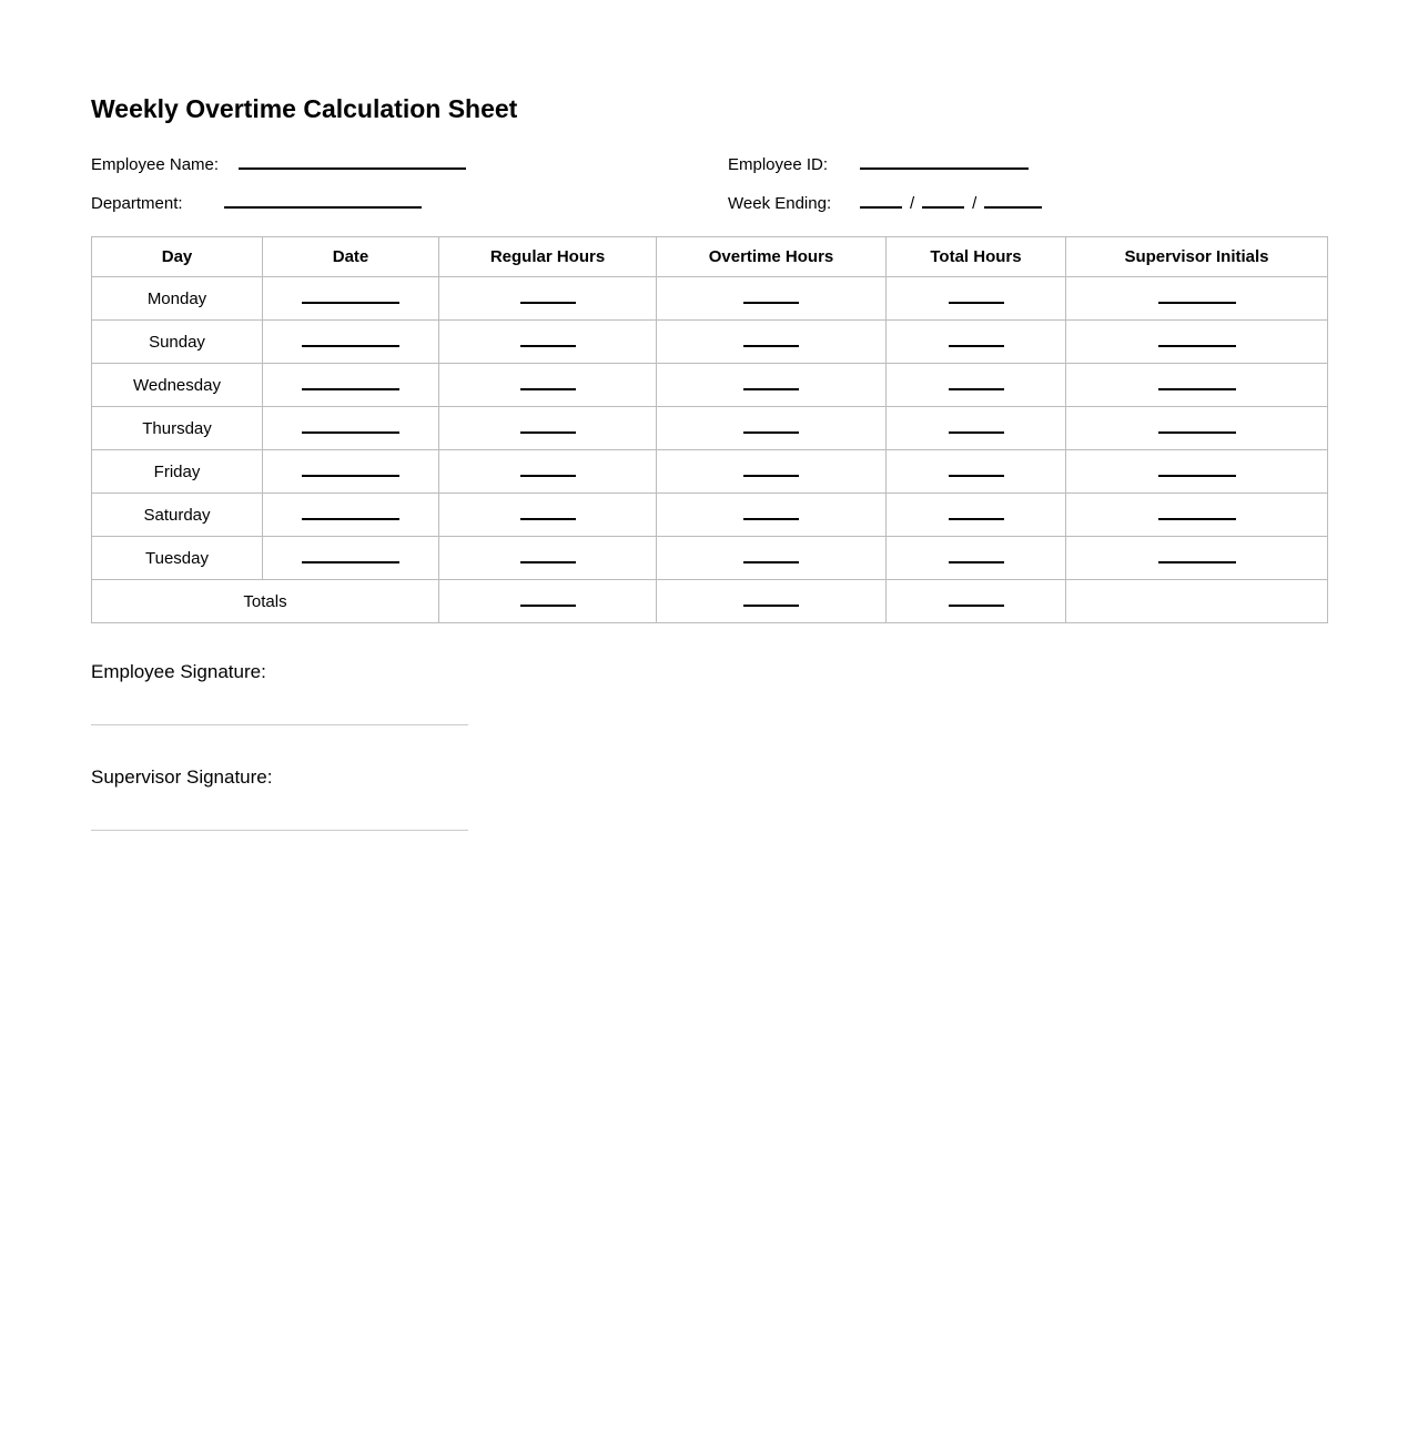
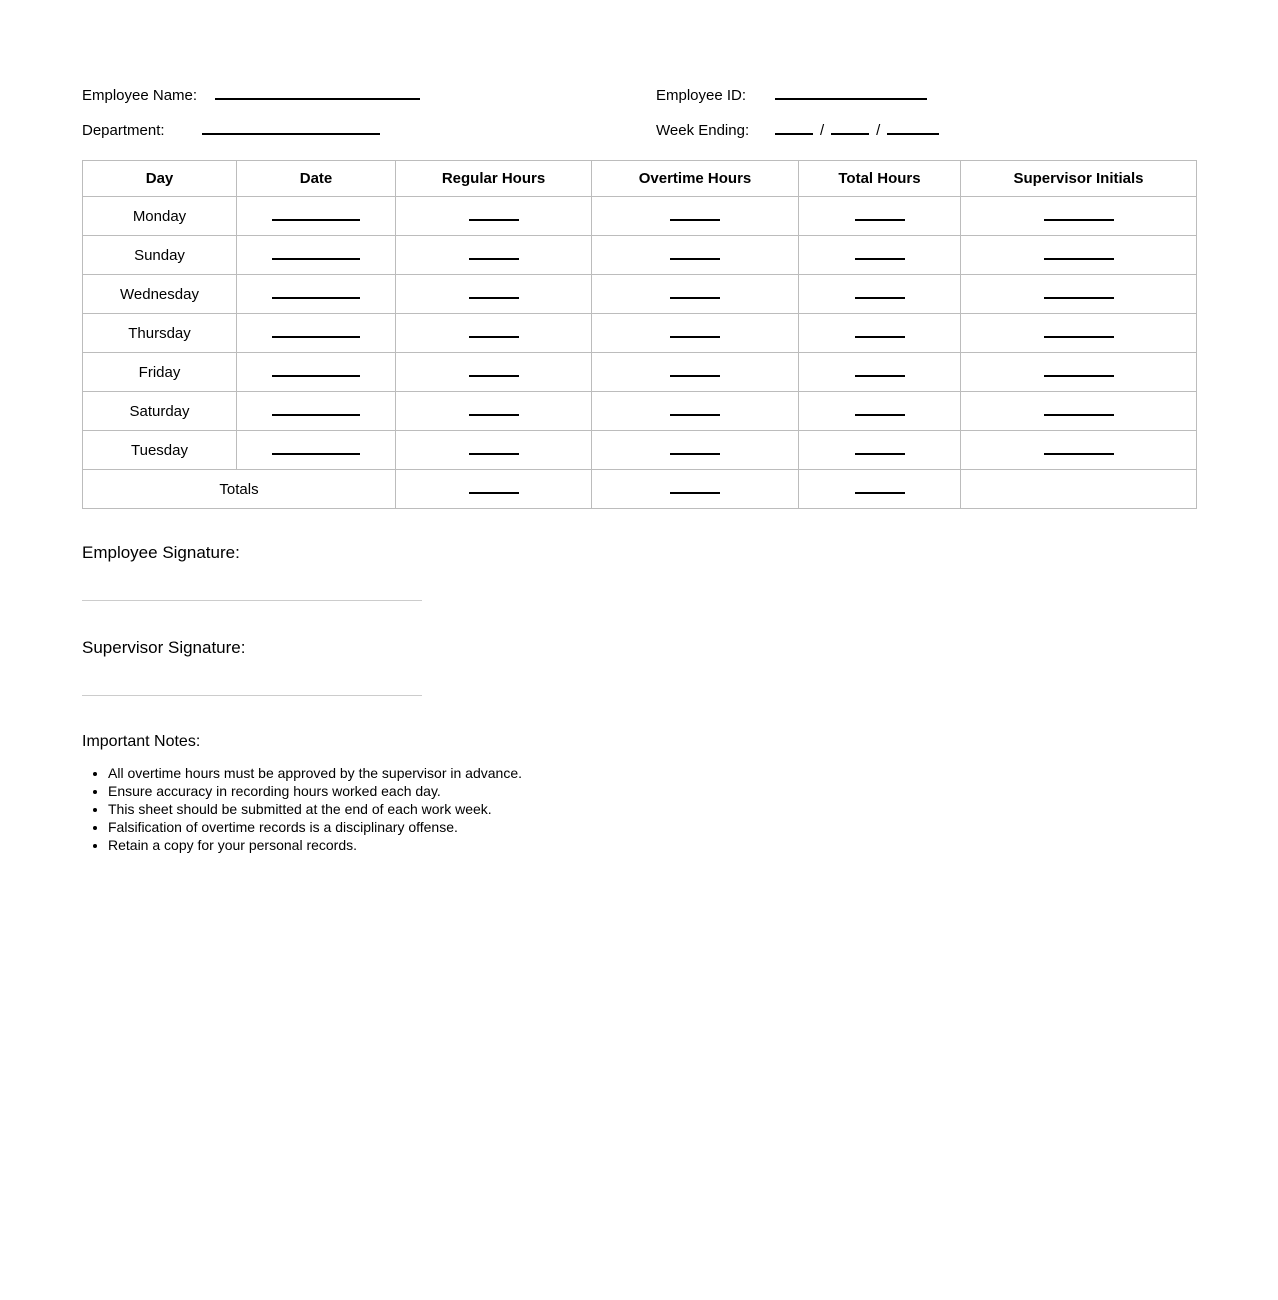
- Weekly Overtime Calculation Sheet
  Employee Name:
  Department:
  Employee ID:
  Week Ending:
  /
  /
  Day	Date	Regular Hours	Overtime Hours	Total Hours	Supervisor Initials
  Monday
  Sunday
  Wednesday
  Thursday
  Friday
  Saturday
  Tuesday
  Totals
  Employee Signature:
  Supervisor Signature:
+ Important Notes:
+ All overtime hours must be approved by the supervisor in advance.
+ Ensure accuracy in recording hours worked each day.
+ This sheet should be submitted at the end of each work week.
+ Falsification of overtime records is a disciplinary offense.
+ Retain a copy for your personal records.
